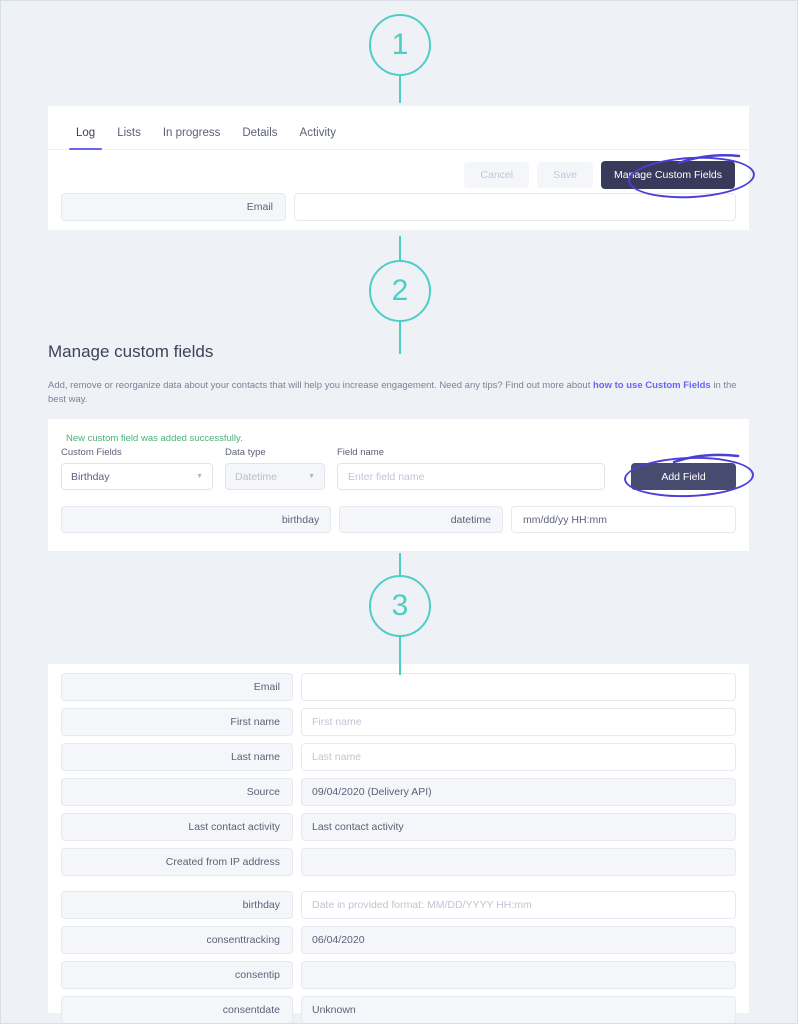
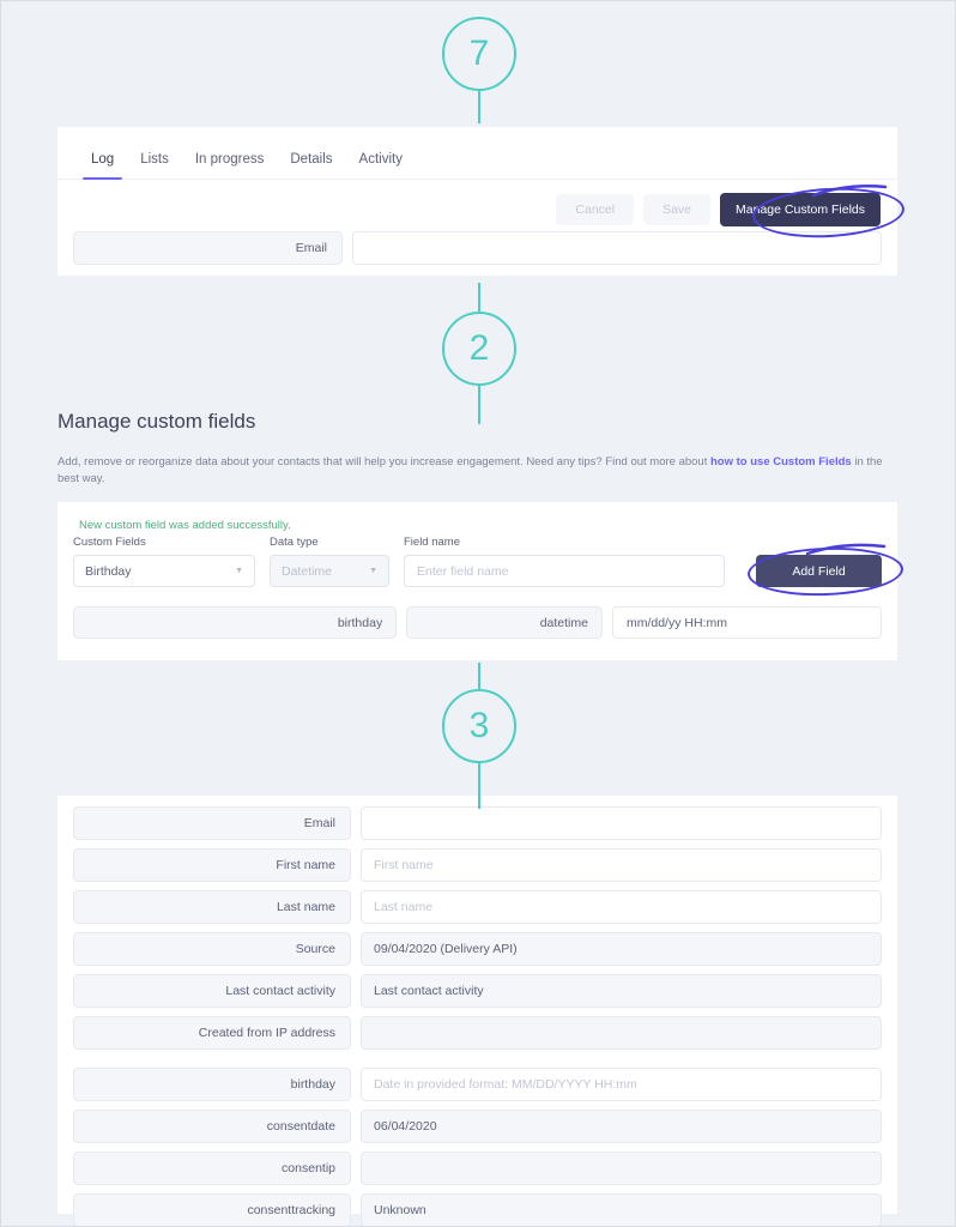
  Log
  Lists
  In progress
  Details
  Activity
  Cancel
  Save
  Manage Custom Fields
  Email
  Manage custom fields
  Add, remove or reorganize data about your contacts that will help you increase engagement. Need any tips? Find out more about how to use Custom Fields in the best way.
  New custom field was added successfully.
  Custom Fields
  Birthday
  Data type
  Datetime
  Field name
  Enter field name
  Add Field
  birthday
  datetime
  mm/dd/yy HH:mm
  Email
  First name
  First name
  Last name
  Last name
  Source
  09/04/2020 (Delivery API)
  Last contact activity
  Last contact activity
  Created from IP address
  birthday
  Date in provided format: MM/DD/YYYY HH:mm
- consenttracking
+ consentdate
  06/04/2020
  consentip
- consentdate
+ consenttracking
  Unknown
- 1
+ 7
  2
  3
